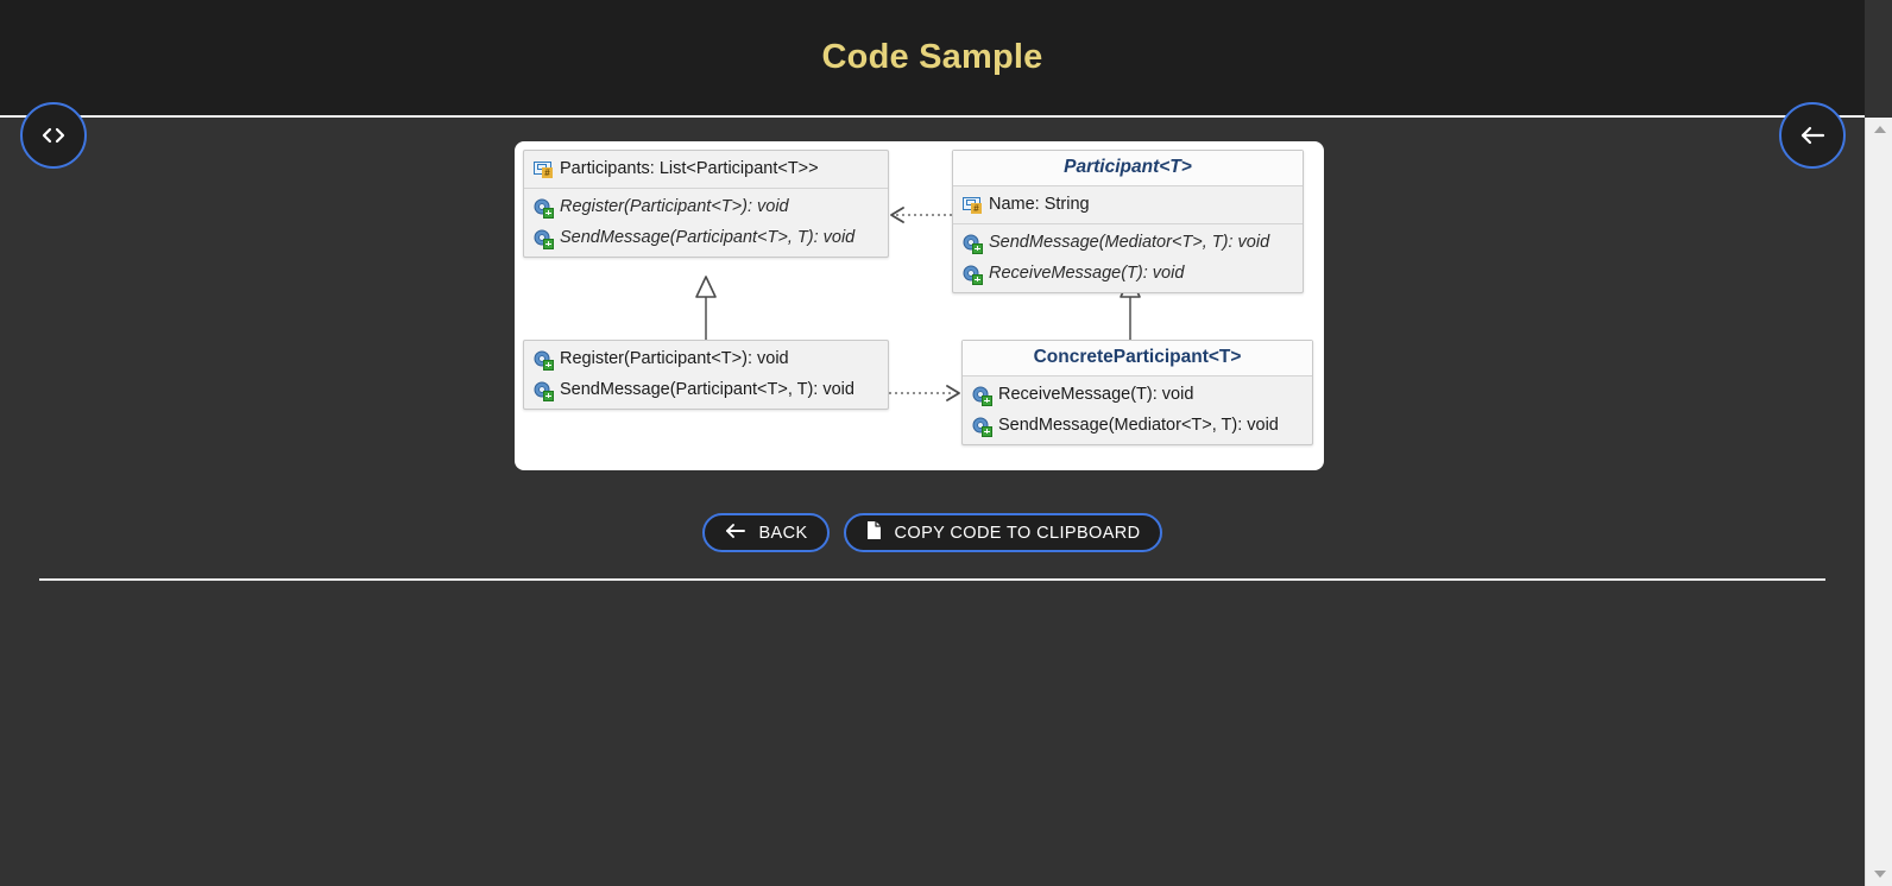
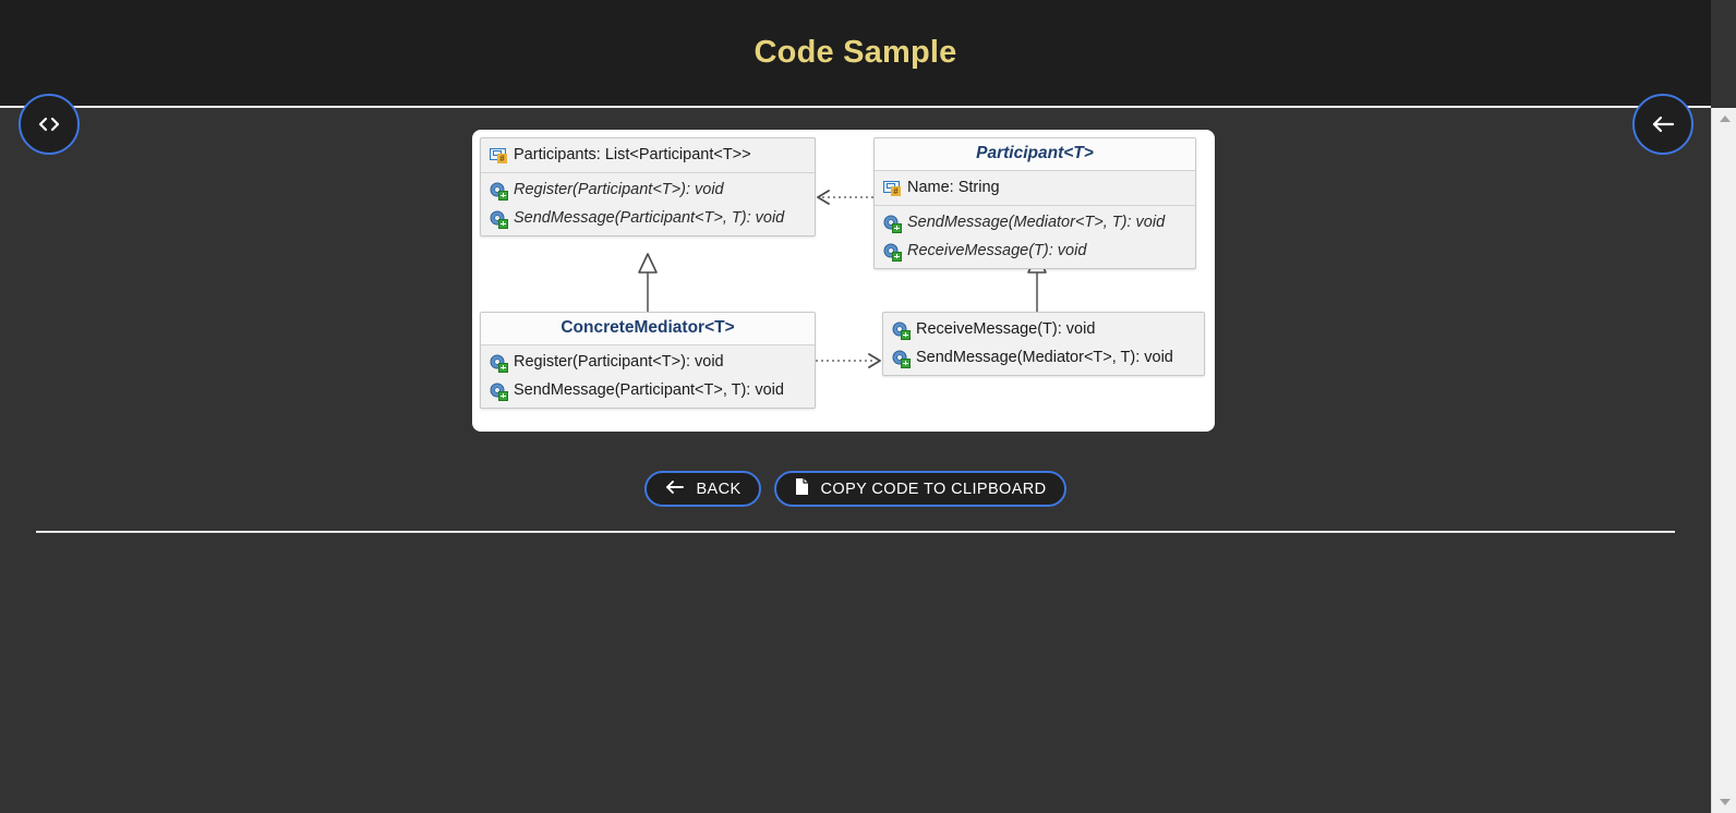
  Code Sample
  #
  Participants: List<Participant<T>>
  Register(Participant<T>): void
  SendMessage(Participant<T>, T): void
  Participant<T>
  #
  Name: String
  SendMessage(Mediator<T>, T): void
  ReceiveMessage(T): void
+ ConcreteMediator<T>
  Register(Participant<T>): void
  SendMessage(Participant<T>, T): void
- ConcreteParticipant<T>
  ReceiveMessage(T): void
  SendMessage(Mediator<T>, T): void
  BACK
  COPY CODE TO CLIPBOARD
